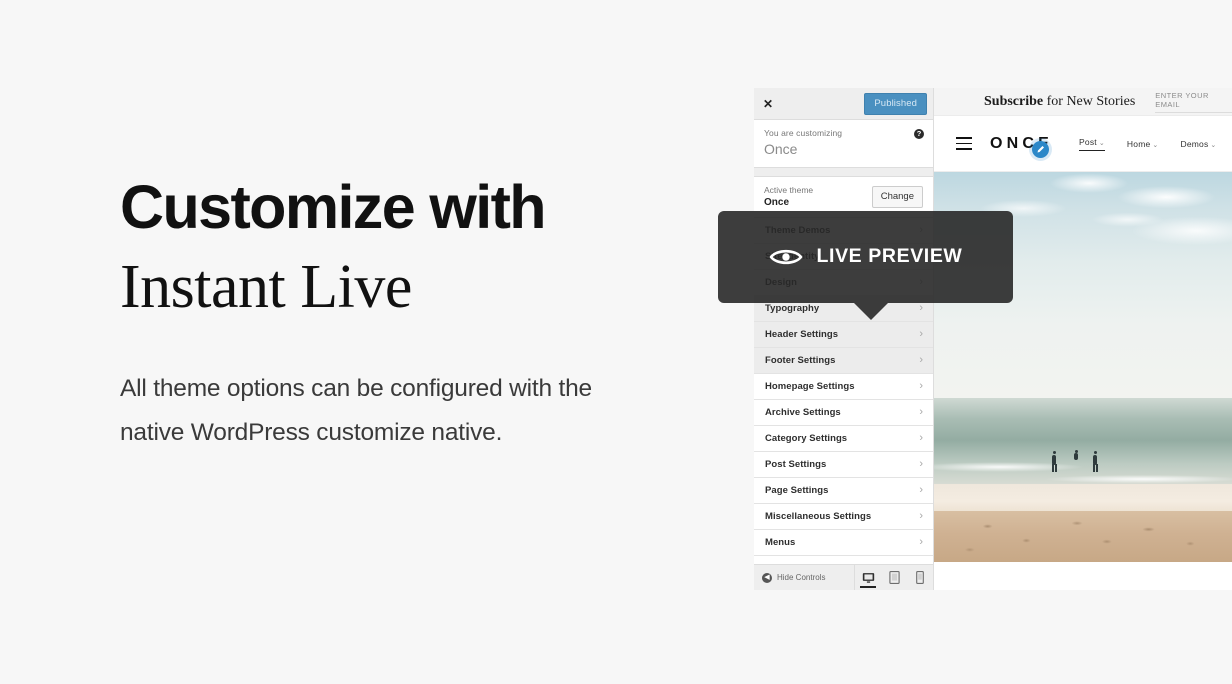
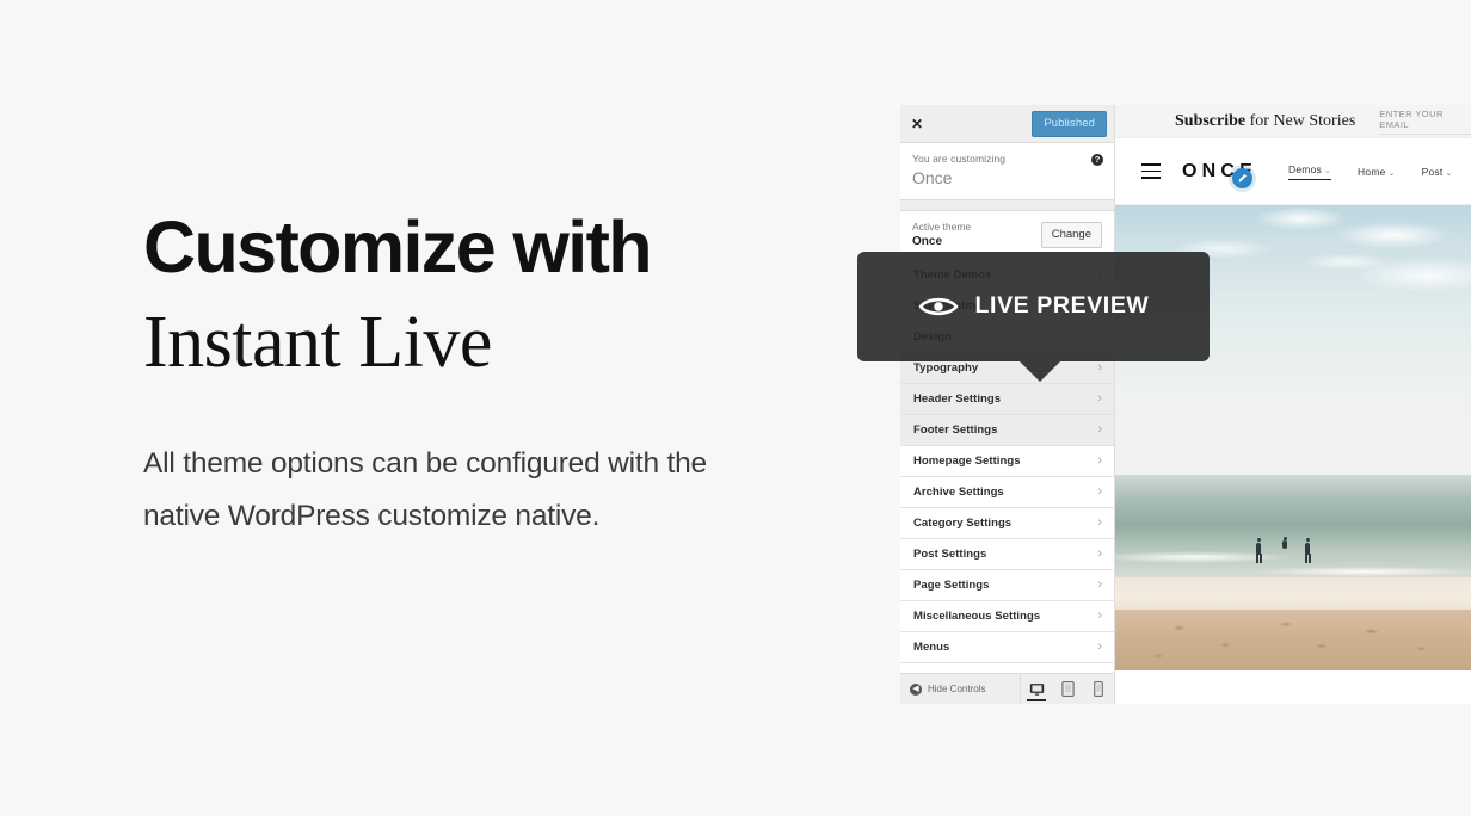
  Customize with
  Instant Live
  All theme options can be configured with the native WordPress customize native.
  ✕
  Published
  You are customizing
  Once
  ?
  Active theme
  Once
  Change
  Typography
  ›
  Header Settings
  ›
  Footer Settings
  ›
  Homepage Settings
  ›
  Archive Settings
  ›
  Category Settings
  ›
  Post Settings
  ›
  Page Settings
  ›
  Miscellaneous Settings
  ›
  Menus
  ›
  Hide Controls
  Subscribe for New Stories
  ENTER YOUR EMAIL
  ONC
- Post
+ Demos
  Home
- Demos
+ Post
  LIVE PREVIEW
